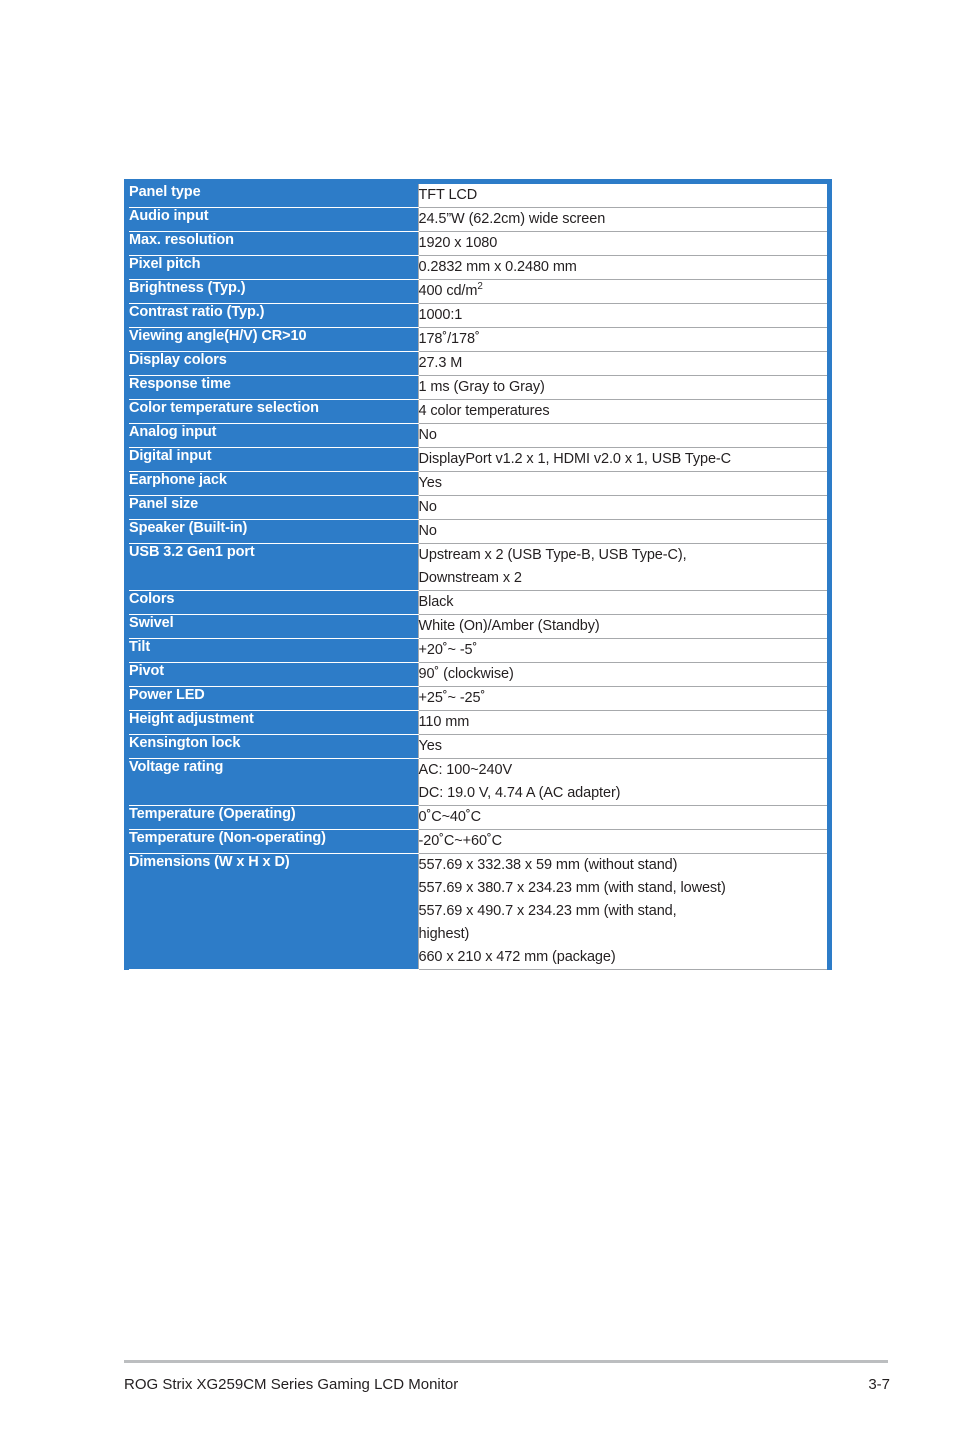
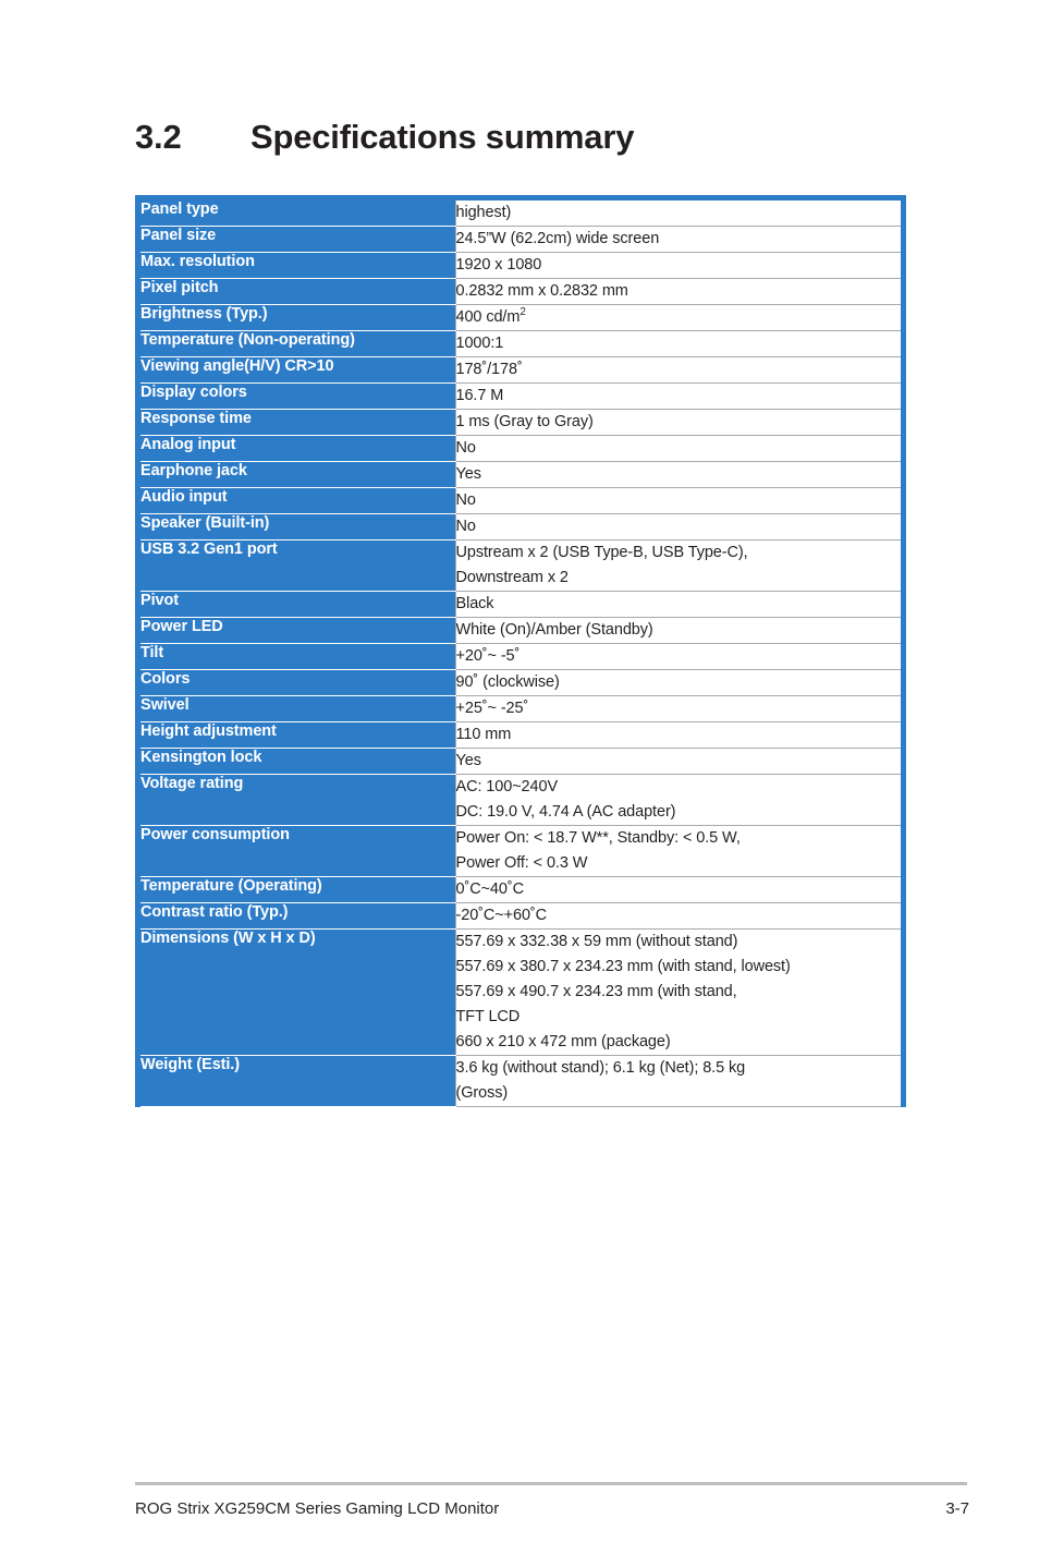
+ 3.2
+ Specifications summary
- Panel type	TFT LCD
+ Panel type	highest)
- Audio input	24.5”W (62.2cm) wide screen
+ Panel size	24.5”W (62.2cm) wide screen
  Max. resolution	1920 x 1080
- Pixel pitch	0.2832 mm x 0.2480 mm
+ Pixel pitch	0.2832 mm x 0.2832 mm
  Brightness (Typ.)	400 cd/m2
- Contrast ratio (Typ.)	1000:1
+ Temperature (Non-operating)	1000:1
  Viewing angle(H/V) CR>10	178˚/178˚
- Display colors	27.3 M
+ Display colors	16.7 M
  Response time	1 ms (Gray to Gray)
- Color temperature selection	4 color temperatures
  Analog input	No
- Digital input	DisplayPort v1.2 x 1, HDMI v2.0 x 1, USB Type-C
  Earphone jack	Yes
- Panel size	No
+ Audio input	No
  Speaker (Built-in)	No
  USB 3.2 Gen1 port	Upstream x 2 (USB Type-B, USB Type-C),Downstream x 2
- Colors	Black
+ Pivot	Black
- Swivel	White (On)/Amber (Standby)
+ Power LED	White (On)/Amber (Standby)
  Tilt	+20˚~ -5˚
- Pivot	90˚ (clockwise)
+ Colors	90˚ (clockwise)
- Power LED	+25˚~ -25˚
+ Swivel	+25˚~ -25˚
  Height adjustment	110 mm
  Kensington lock	Yes
  Voltage rating	AC: 100~240VDC: 19.0 V, 4.74 A (AC adapter)
+ Power consumption	Power On: < 18.7 W**, Standby: < 0.5 W,Power Off: < 0.3 W
  Temperature (Operating)	0˚C~40˚C
- Temperature (Non-operating)	-20˚C~+60˚C
+ Contrast ratio (Typ.)	-20˚C~+60˚C
- Dimensions (W x H x D)	557.69 x 332.38 x 59 mm (without stand)557.69 x 380.7 x 234.23 mm (with stand, lowest)557.69 x 490.7 x 234.23 mm (with stand,highest)660 x 210 x 472 mm (package)
+ Dimensions (W x H x D)	557.69 x 332.38 x 59 mm (without stand)557.69 x 380.7 x 234.23 mm (with stand, lowest)557.69 x 490.7 x 234.23 mm (with stand,TFT LCD660 x 210 x 472 mm (package)
+ Weight (Esti.)	3.6 kg (without stand); 6.1 kg (Net); 8.5 kg(Gross)
  ROG Strix XG259CM Series Gaming LCD Monitor
  3-7
